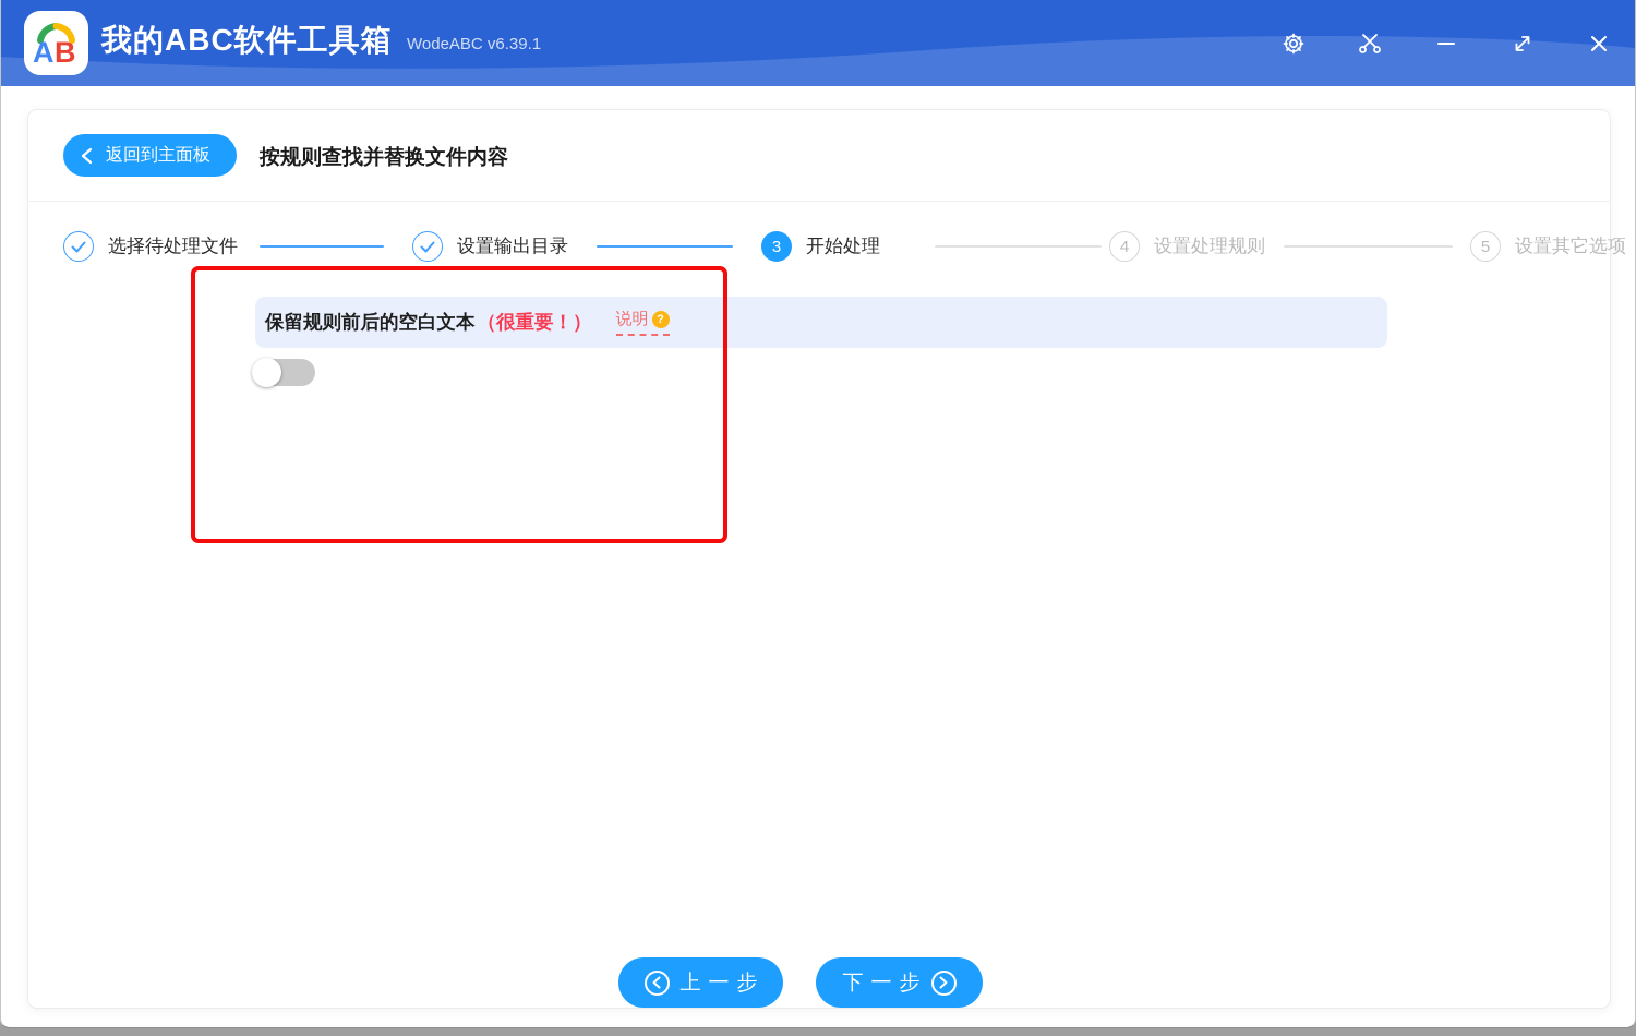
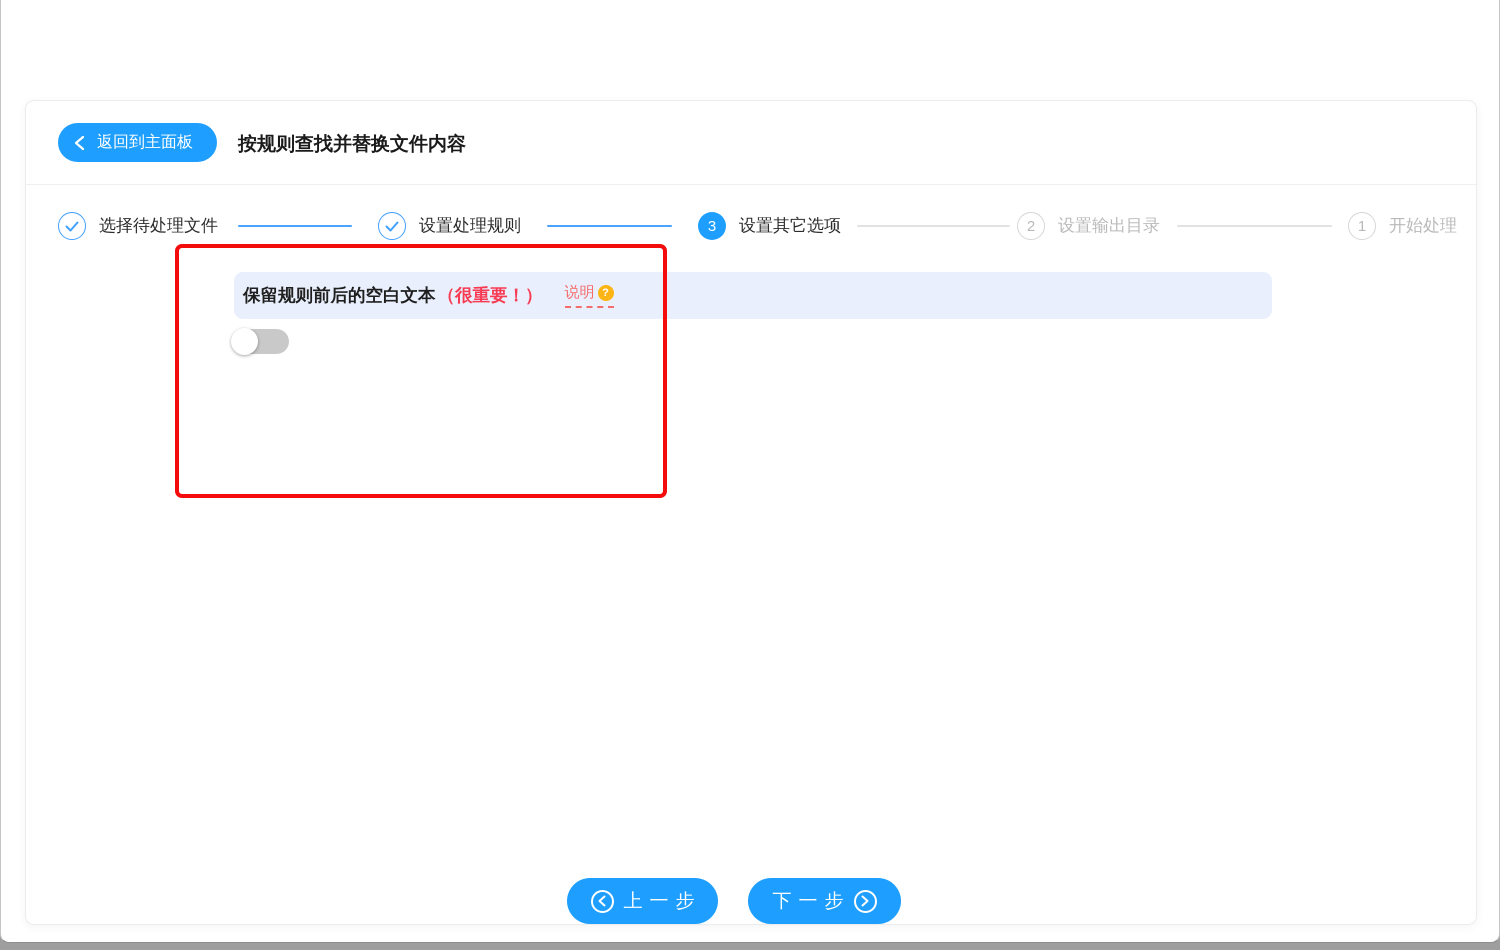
- A
- B
- 我的ABC软件工具箱
- WodeABC v6.39.1
  返回到主面板
  按规则查找并替换文件内容
  选择待处理文件
- 设置输出目录
+ 设置处理规则
  3
- 开始处理
+ 设置其它选项
- 4
+ 2
- 设置处理规则
+ 设置输出目录
- 5
+ 1
- 设置其它选项
+ 开始处理
  保留规则前后的空白文本
  （很重要！）
  说明
  ?
  上一步
  下一步
